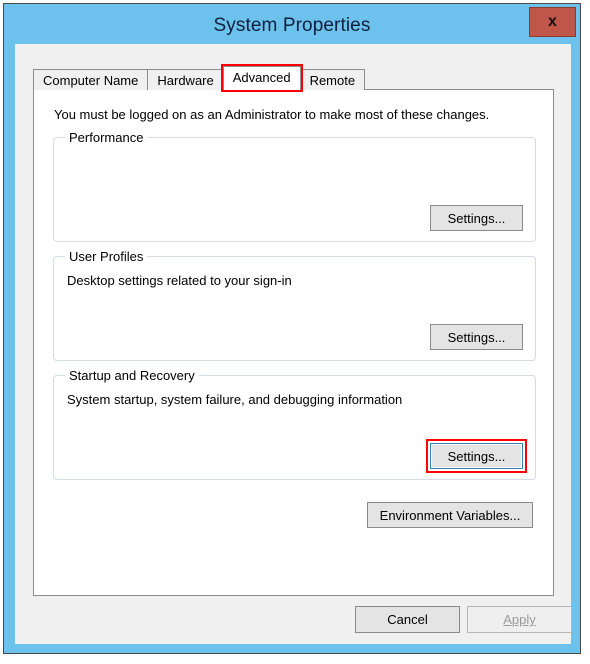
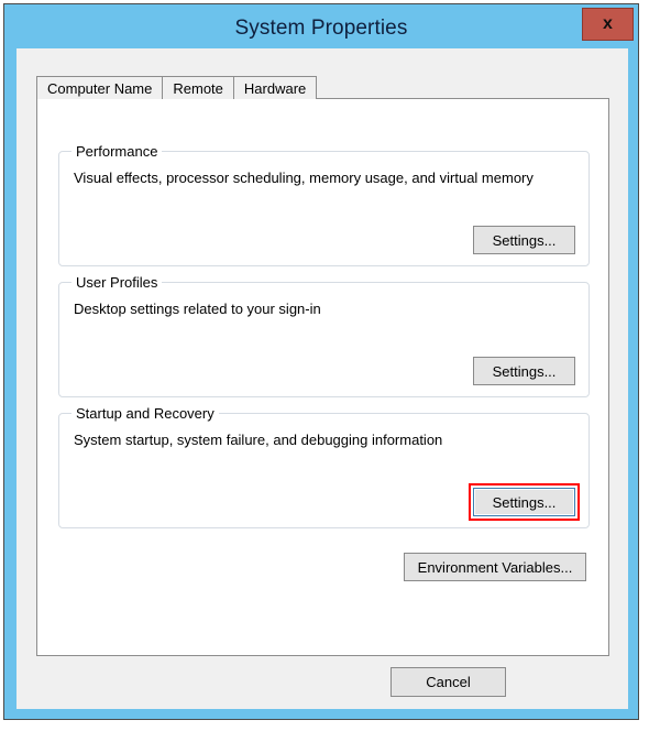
  System Properties
  x
  Computer Name
- Hardware
+ Remote
- Advanced
- Remote
+ Hardware
- You must be logged on as an Administrator to make most of these changes.
  Performance
+ Visual effects, processor scheduling, memory usage, and virtual memory
  Settings...
  User Profiles
  Desktop settings related to your sign-in
  Settings...
  Startup and Recovery
  System startup, system failure, and debugging information
  Settings...
  Environment Variables...
  Cancel
- Apply
